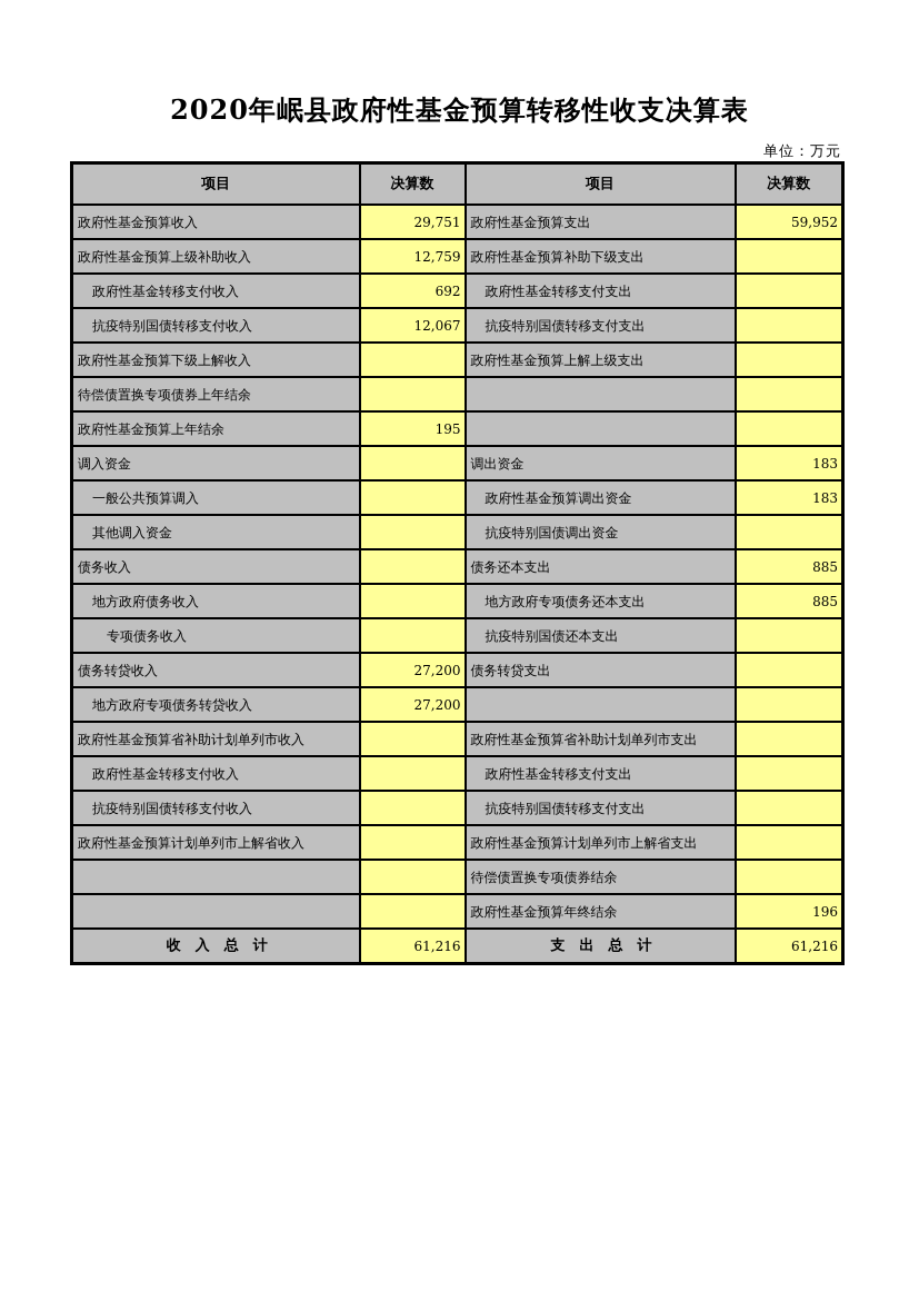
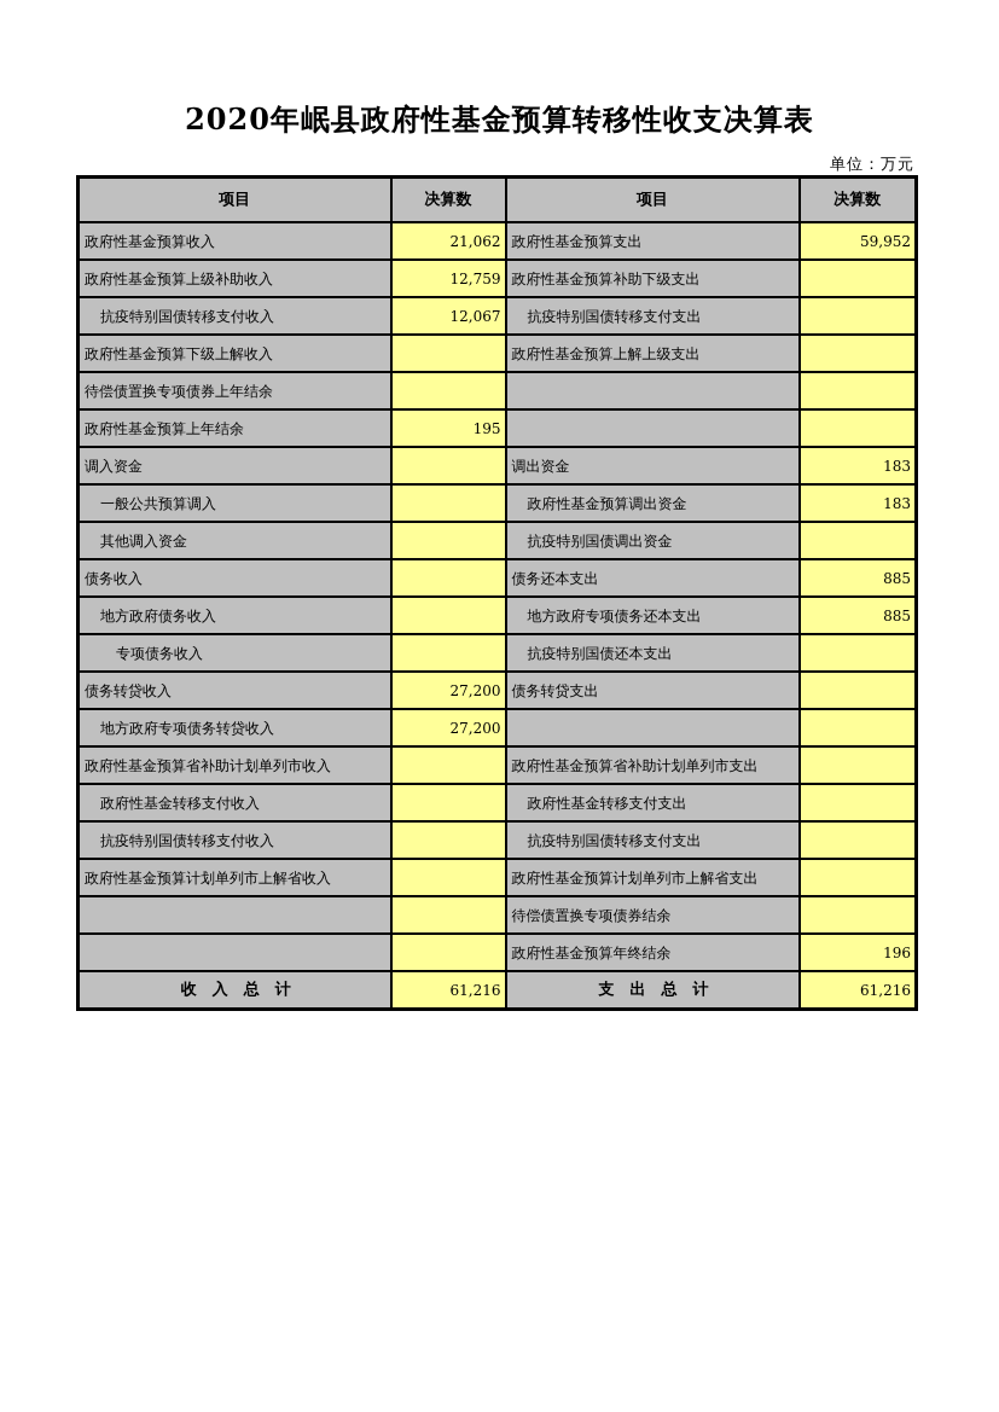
  2020年岷县政府性基金预算转移性收支决算表
  单位：万元
  项目	决算数	项目	决算数
- 政府性基金预算收入	29,751	政府性基金预算支出	59,952
+ 政府性基金预算收入	21,062	政府性基金预算支出	59,952
  政府性基金预算上级补助收入	12,759	政府性基金预算补助下级支出
- 政府性基金转移支付收入	692	政府性基金转移支付支出
  抗疫特别国债转移支付收入	12,067	抗疫特别国债转移支付支出
  政府性基金预算下级上解收入		政府性基金预算上解上级支出
  待偿债置换专项债券上年结余
  政府性基金预算上年结余	195
  调入资金		调出资金	183
  一般公共预算调入		政府性基金预算调出资金	183
  其他调入资金		抗疫特别国债调出资金
  债务收入		债务还本支出	885
  地方政府债务收入		地方政府专项债务还本支出	885
  专项债务收入		抗疫特别国债还本支出
  债务转贷收入	27,200	债务转贷支出
  地方政府专项债务转贷收入	27,200
  政府性基金预算省补助计划单列市收入		政府性基金预算省补助计划单列市支出
  政府性基金转移支付收入		政府性基金转移支付支出
  抗疫特别国债转移支付收入		抗疫特别国债转移支付支出
  政府性基金预算计划单列市上解省收入		政府性基金预算计划单列市上解省支出
  		待偿债置换专项债券结余
  		政府性基金预算年终结余	196
  收 入 总 计	61,216	支 出 总 计	61,216
